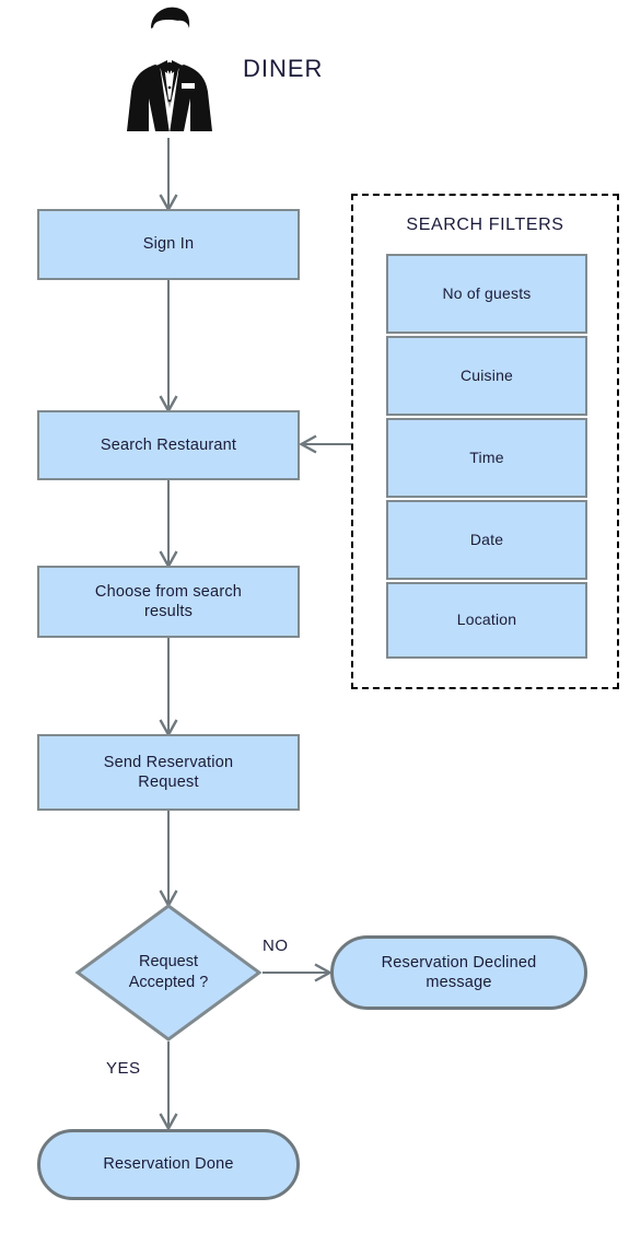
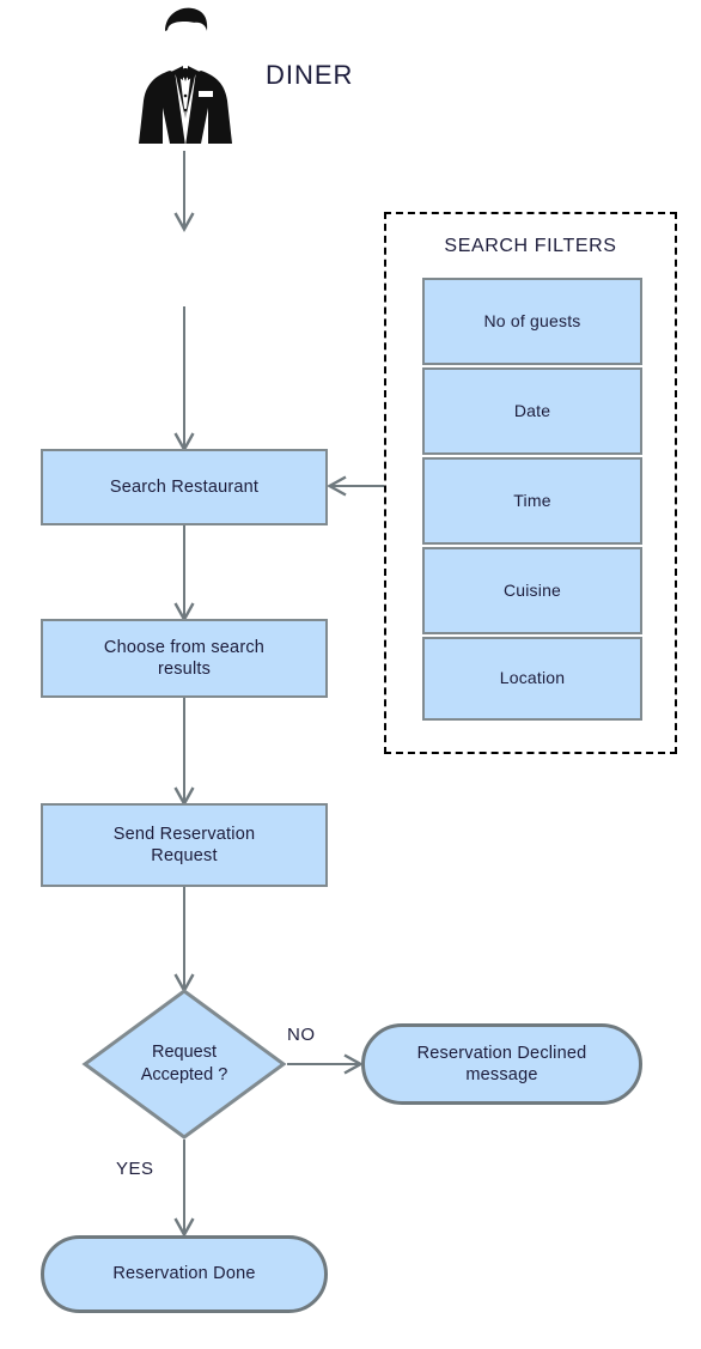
  DINER
  SEARCH FILTERS
  No of guests
- Cuisine
+ Date
  Time
- Date
+ Cuisine
  Location
- Sign In
  Search Restaurant
  Choose from search
  results
  Send Reservation
  Request
  Request
  Accepted ?
  Reservation Declined
  message
  Reservation Done
  NO
  YES
